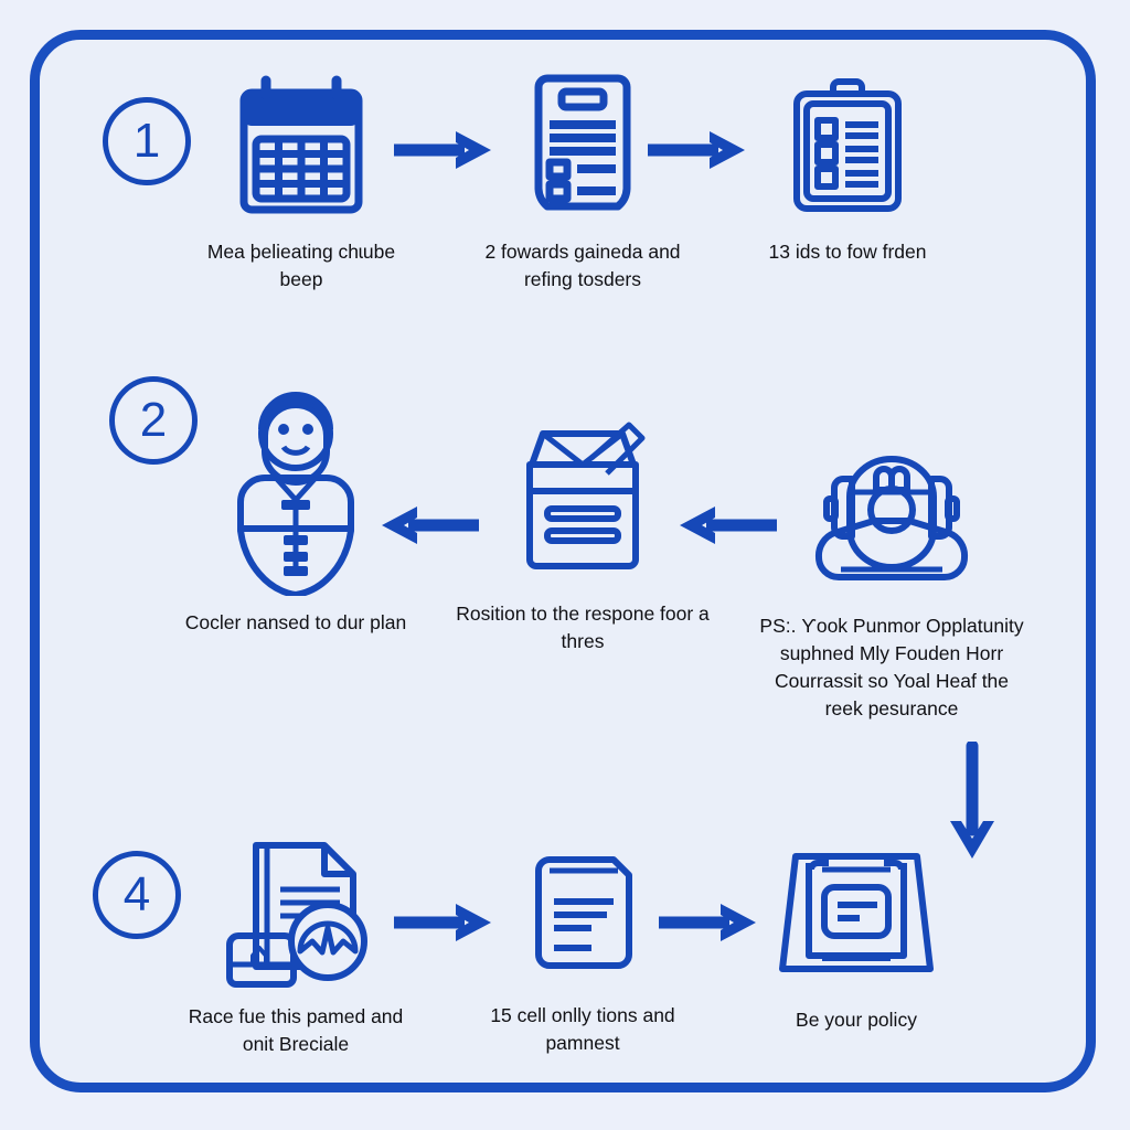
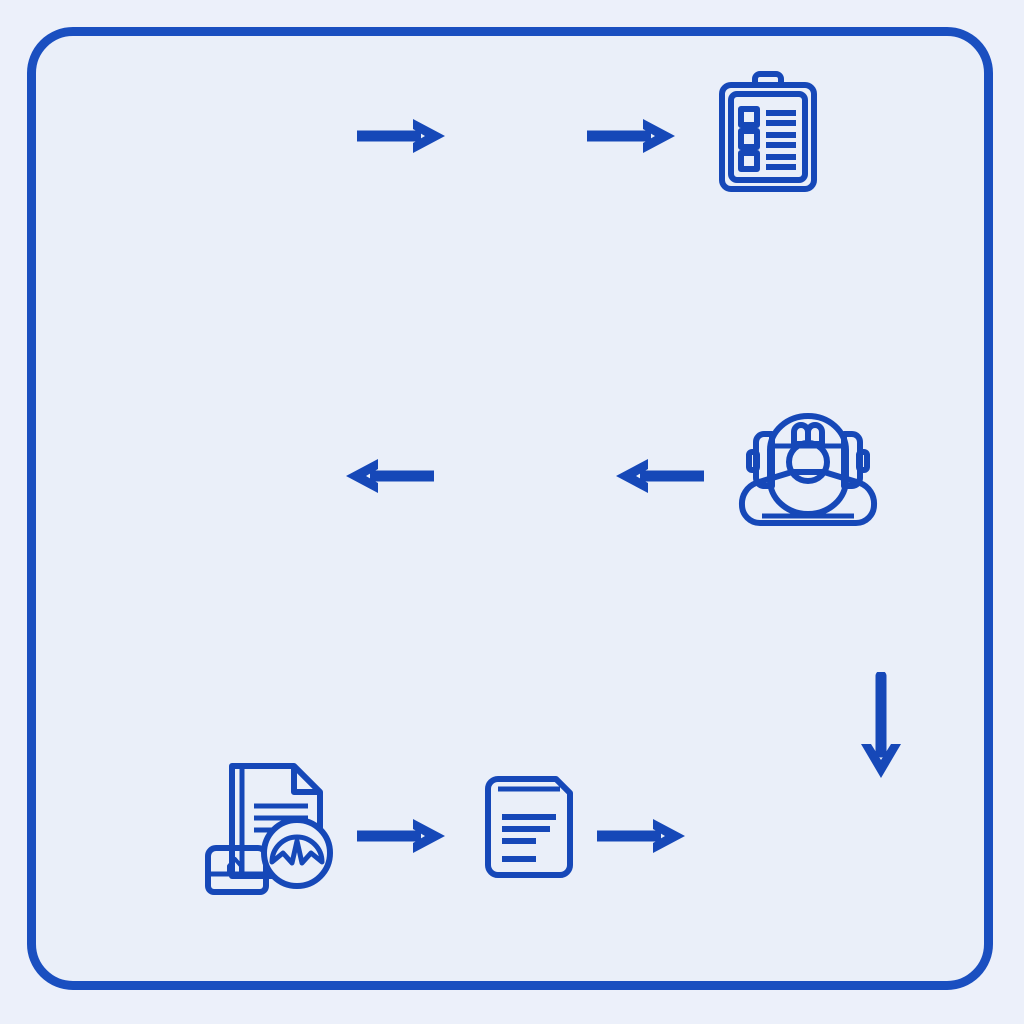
- 1
- Mea þelieating chɩube beep
- 2 fowards gaineda and refing tosders
- 13 ids to fow frden
- 2
- Cocler nansed to dur plan
- Rosition to the respone foor a thres
- PS:. Ƴook Punmor Opplatunity suphned Mly Fouden Horr Courrassit so Yoal Heaf the reek pesurance
- 4
- Race fue this pamed and onit Breciale
- 15 cell onlly tions and pamnest
- Be your policy
